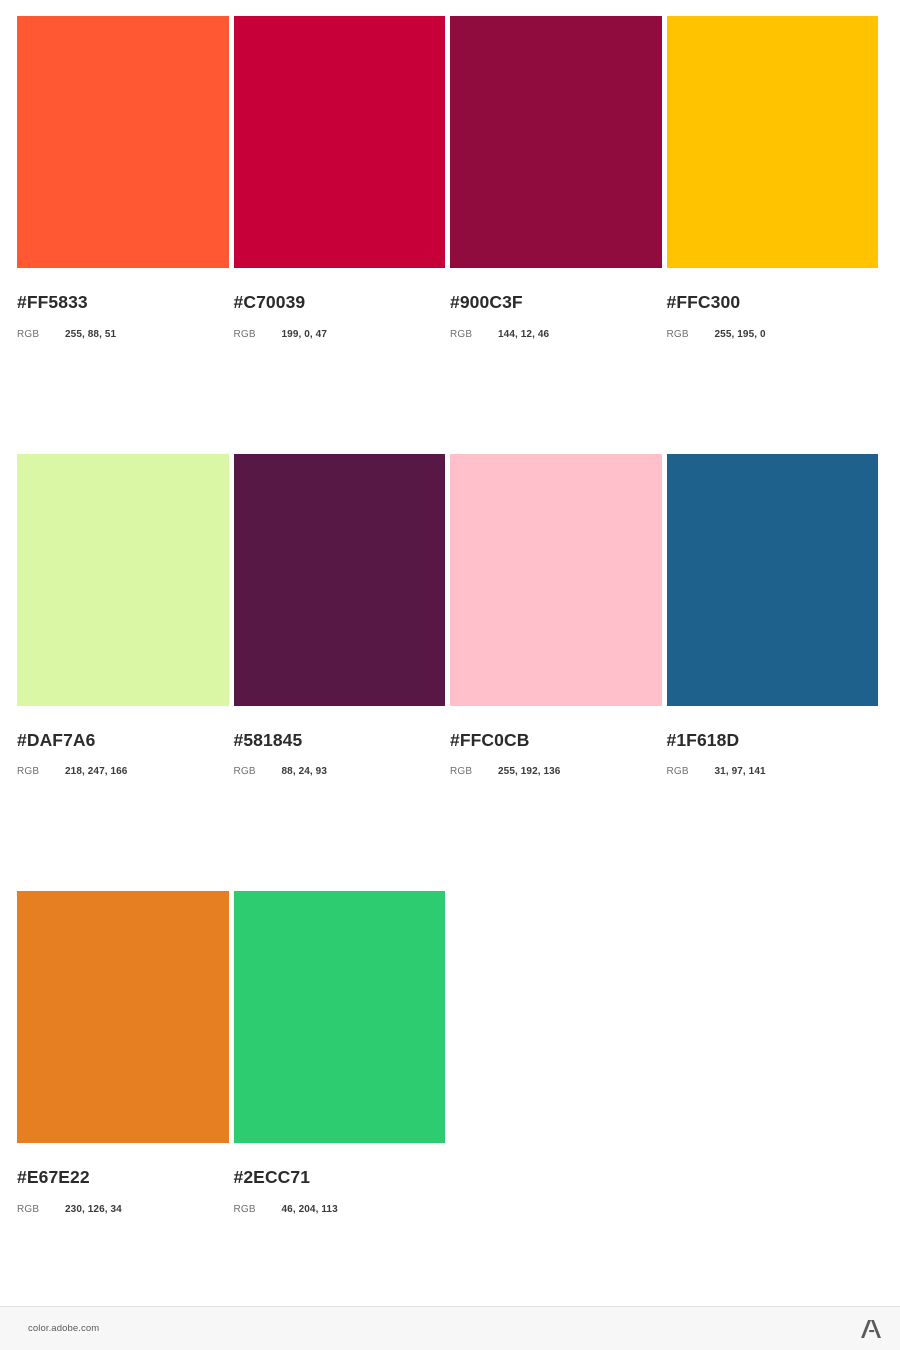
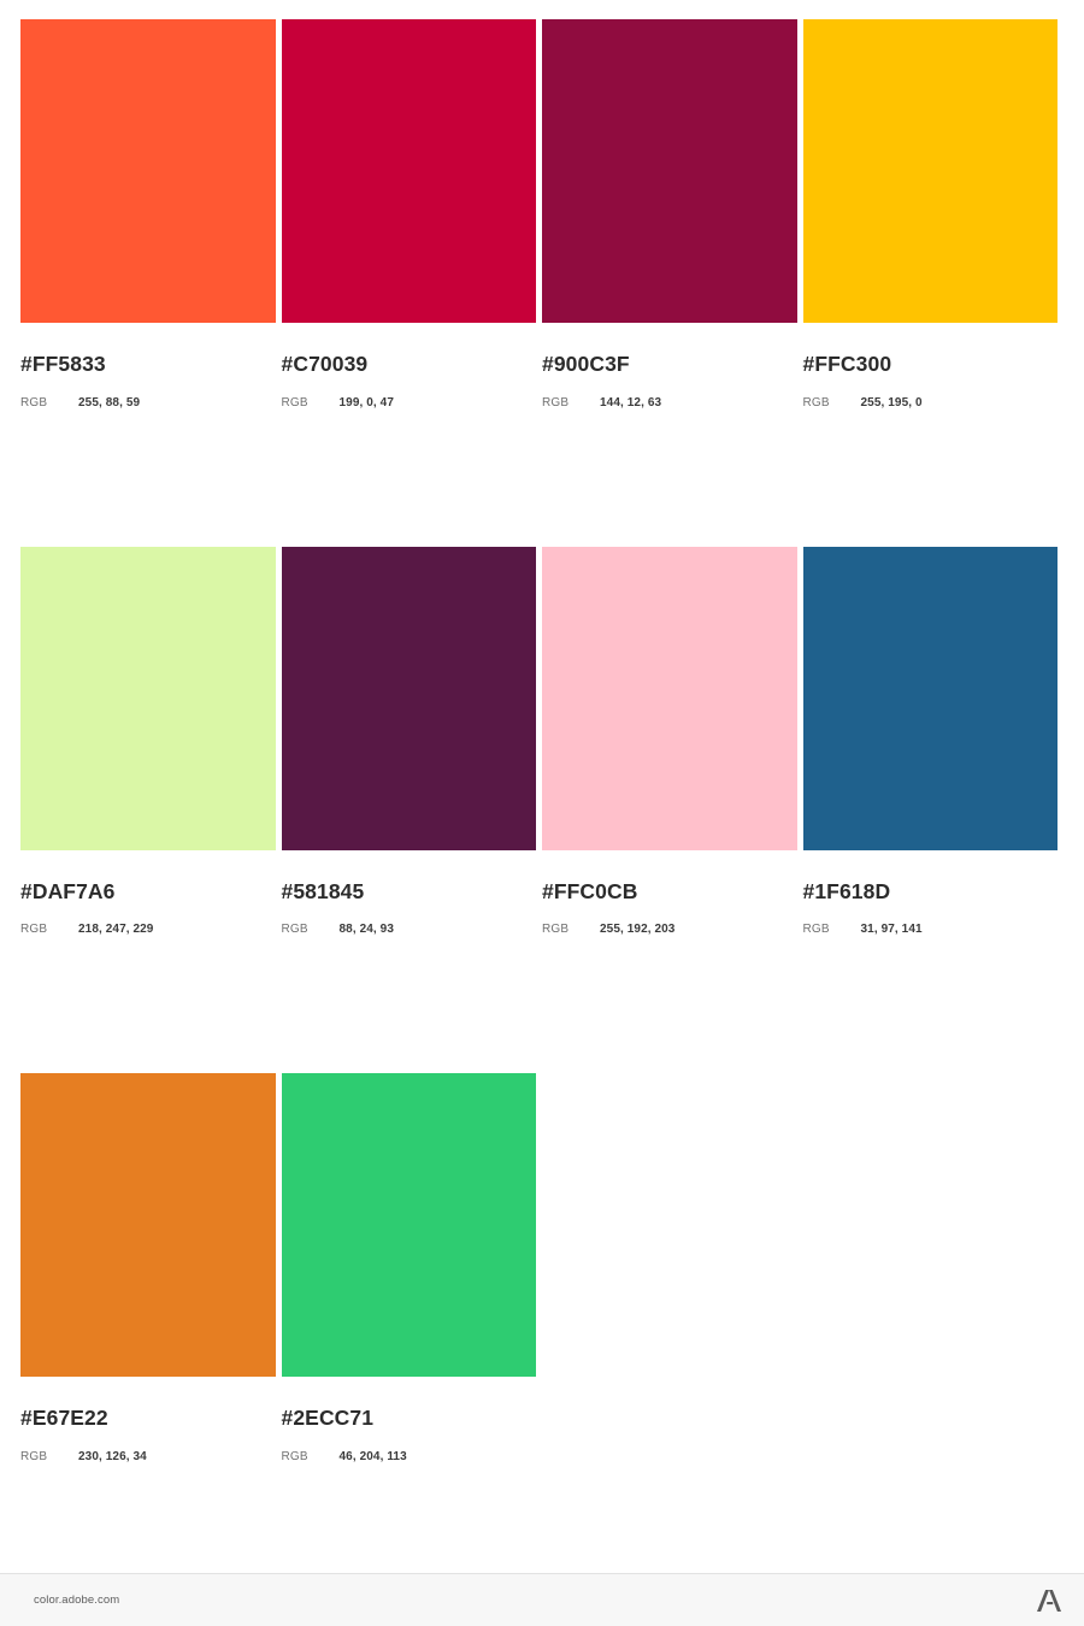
  #FF5833
  RGB
- 255, 88, 51
+ 255, 88, 59
  #C70039
  RGB
  199, 0, 47
  #900C3F
  RGB
- 144, 12, 46
+ 144, 12, 63
  #FFC300
  RGB
  255, 195, 0
  #DAF7A6
  RGB
- 218, 247, 166
+ 218, 247, 229
  #581845
  RGB
  88, 24, 93
  #FFC0CB
  RGB
- 255, 192, 136
+ 255, 192, 203
  #1F618D
  RGB
  31, 97, 141
  #E67E22
  RGB
  230, 126, 34
  #2ECC71
  RGB
  46, 204, 113
  color.adobe.com
